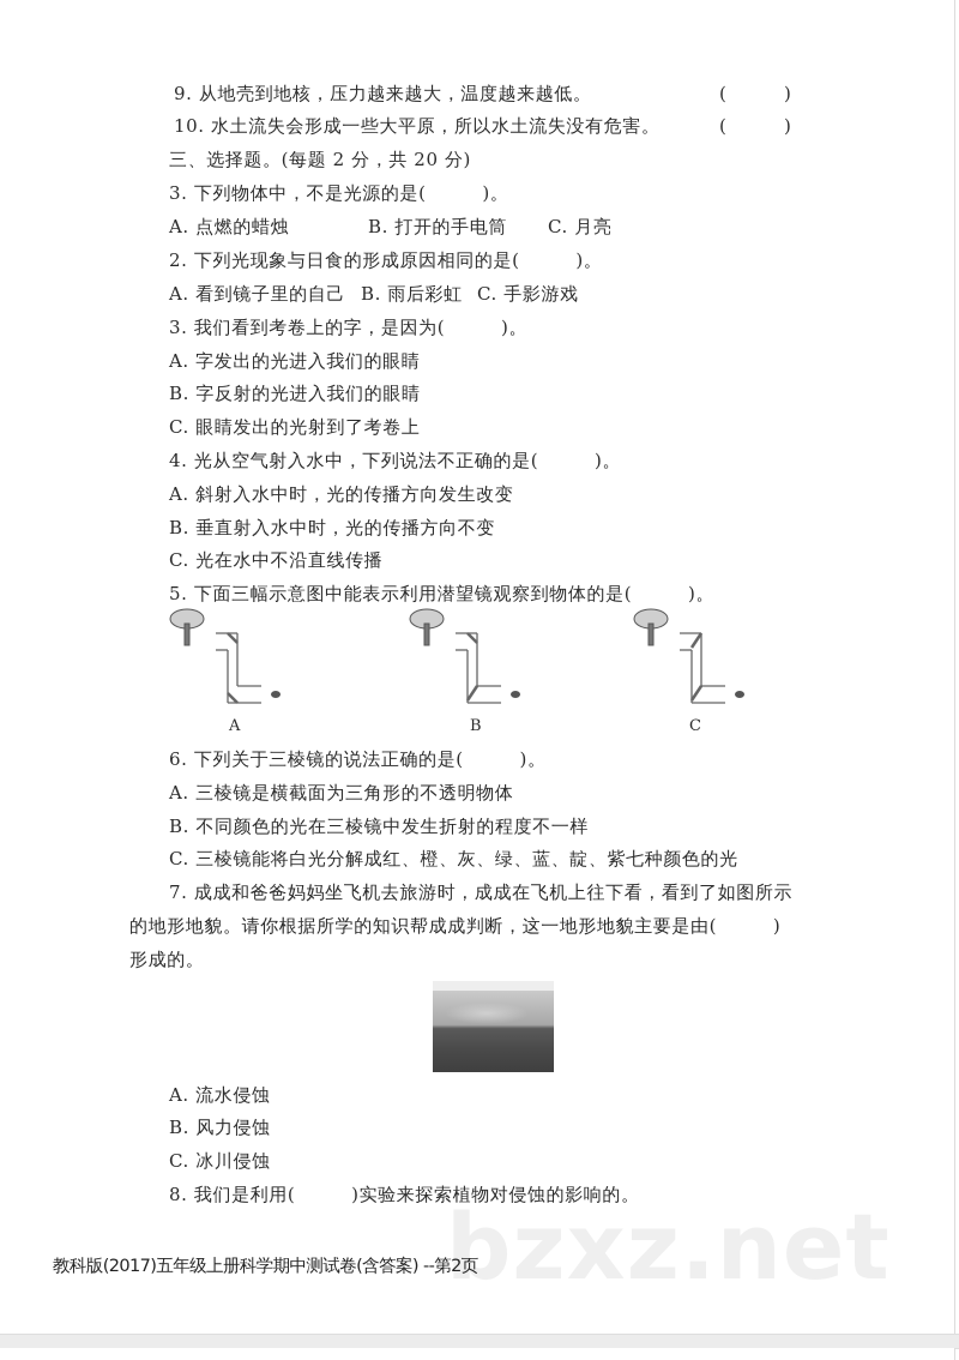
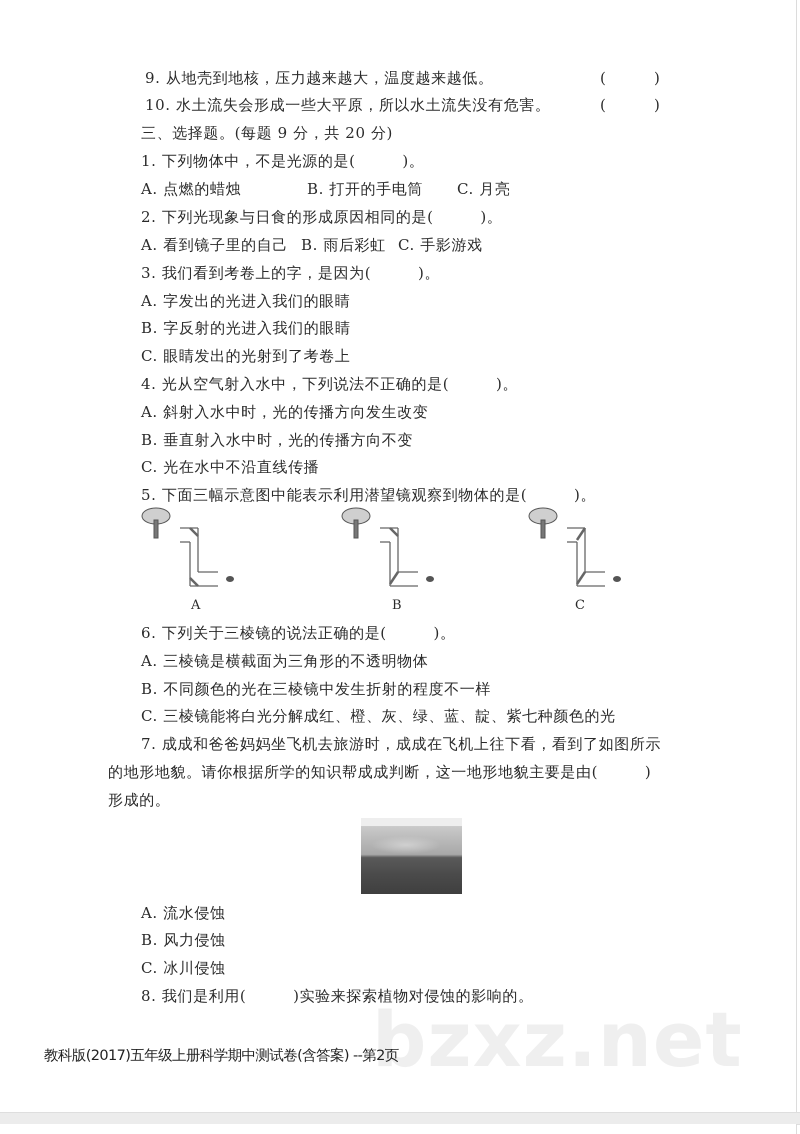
  9. 从地壳到地核，压力越来越大，温度越来越低。
  (
  )
  10. 水土流失会形成一些大平原，所以水土流失没有危害。
  (
  )
- 三、选择题。(每题 2 分，共 20 分)
+ 三、选择题。(每题 9 分，共 20 分)
- 3. 下列物体中，不是光源的是( )。
+ 1. 下列物体中，不是光源的是( )。
  A. 点燃的蜡烛
  B. 打开的手电筒
  C. 月亮
  2. 下列光现象与日食的形成原因相同的是( )。
  A. 看到镜子里的自己
  B. 雨后彩虹
  C. 手影游戏
  3. 我们看到考卷上的字，是因为( )。
  A. 字发出的光进入我们的眼睛
  B. 字反射的光进入我们的眼睛
  C. 眼睛发出的光射到了考卷上
  4. 光从空气射入水中，下列说法不正确的是( )。
  A. 斜射入水中时，光的传播方向发生改变
  B. 垂直射入水中时，光的传播方向不变
  C. 光在水中不沿直线传播
  5. 下面三幅示意图中能表示利用潜望镜观察到物体的是( )。
  A
  B
  C
  6. 下列关于三棱镜的说法正确的是( )。
  A. 三棱镜是横截面为三角形的不透明物体
  B. 不同颜色的光在三棱镜中发生折射的程度不一样
  C. 三棱镜能将白光分解成红、橙、灰、绿、蓝、靛、紫七种颜色的光
  7. 成成和爸爸妈妈坐飞机去旅游时，成成在飞机上往下看，看到了如图所示
  的地形地貌。请你根据所学的知识帮成成判断，这一地形地貌主要是由( )
  形成的。
  A. 流水侵蚀
  B. 风力侵蚀
  C. 冰川侵蚀
  bzxz.net
  8. 我们是利用( )实验来探索植物对侵蚀的影响的。
  教科版(2017)五年级上册科学期中测试卷(含答案) --第2页
